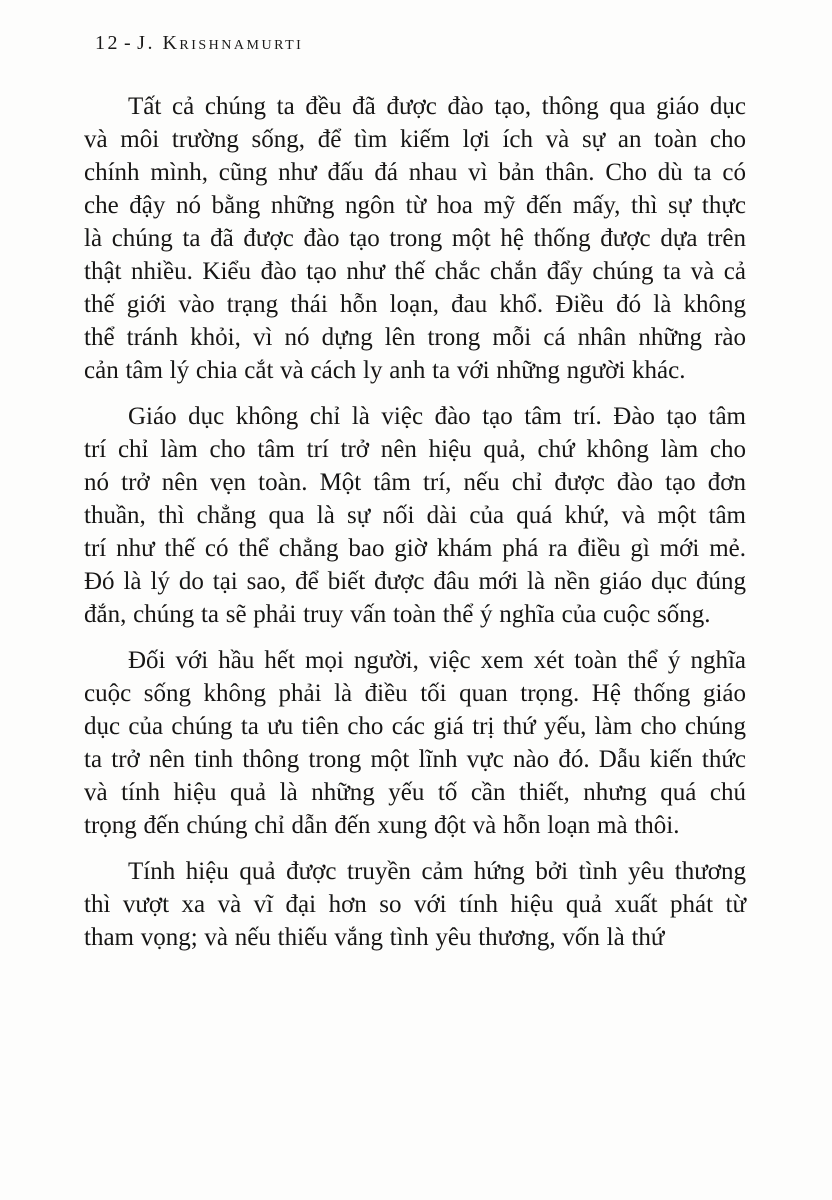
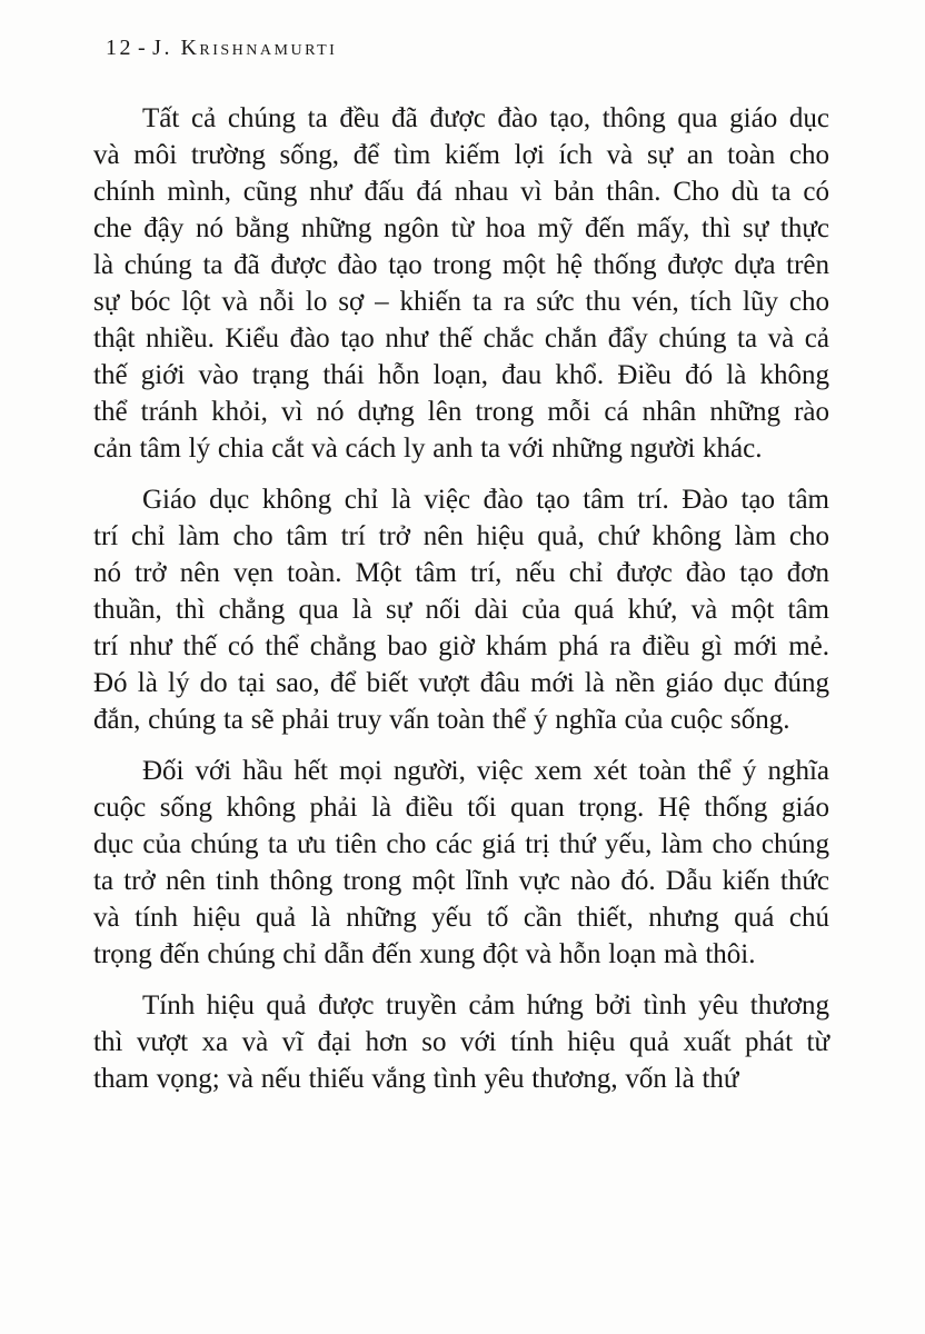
  12 - J. Krishnamurti
  Tất cả chúng ta đều đã được đào tạo, thông qua giáo dục
  và môi trường sống, để tìm kiếm lợi ích và sự an toàn cho
  chính mình, cũng như đấu đá nhau vì bản thân. Cho dù ta có
  che đậy nó bằng những ngôn từ hoa mỹ đến mấy, thì sự thực
  là chúng ta đã được đào tạo trong một hệ thống được dựa trên
+ sự bóc lột và nỗi lo sợ – khiến ta ra sức thu vén, tích lũy cho
  thật nhiều. Kiểu đào tạo như thế chắc chắn đẩy chúng ta và cả
  thế giới vào trạng thái hỗn loạn, đau khổ. Điều đó là không
  thể tránh khỏi, vì nó dựng lên trong mỗi cá nhân những rào
  cản tâm lý chia cắt và cách ly anh ta với những người khác.
  Giáo dục không chỉ là việc đào tạo tâm trí. Đào tạo tâm
  trí chỉ làm cho tâm trí trở nên hiệu quả, chứ không làm cho
  nó trở nên vẹn toàn. Một tâm trí, nếu chỉ được đào tạo đơn
  thuần, thì chẳng qua là sự nối dài của quá khứ, và một tâm
  trí như thế có thể chẳng bao giờ khám phá ra điều gì mới mẻ.
- Đó là lý do tại sao, để biết được đâu mới là nền giáo dục đúng
+ Đó là lý do tại sao, để biết vượt đâu mới là nền giáo dục đúng
  đắn, chúng ta sẽ phải truy vấn toàn thể ý nghĩa của cuộc sống.
  Đối với hầu hết mọi người, việc xem xét toàn thể ý nghĩa
  cuộc sống không phải là điều tối quan trọng. Hệ thống giáo
  dục của chúng ta ưu tiên cho các giá trị thứ yếu, làm cho chúng
  ta trở nên tinh thông trong một lĩnh vực nào đó. Dẫu kiến thức
  và tính hiệu quả là những yếu tố cần thiết, nhưng quá chú
  trọng đến chúng chỉ dẫn đến xung đột và hỗn loạn mà thôi.
  Tính hiệu quả được truyền cảm hứng bởi tình yêu thương
  thì vượt xa và vĩ đại hơn so với tính hiệu quả xuất phát từ
  tham vọng; và nếu thiếu vắng tình yêu thương, vốn là thứ
